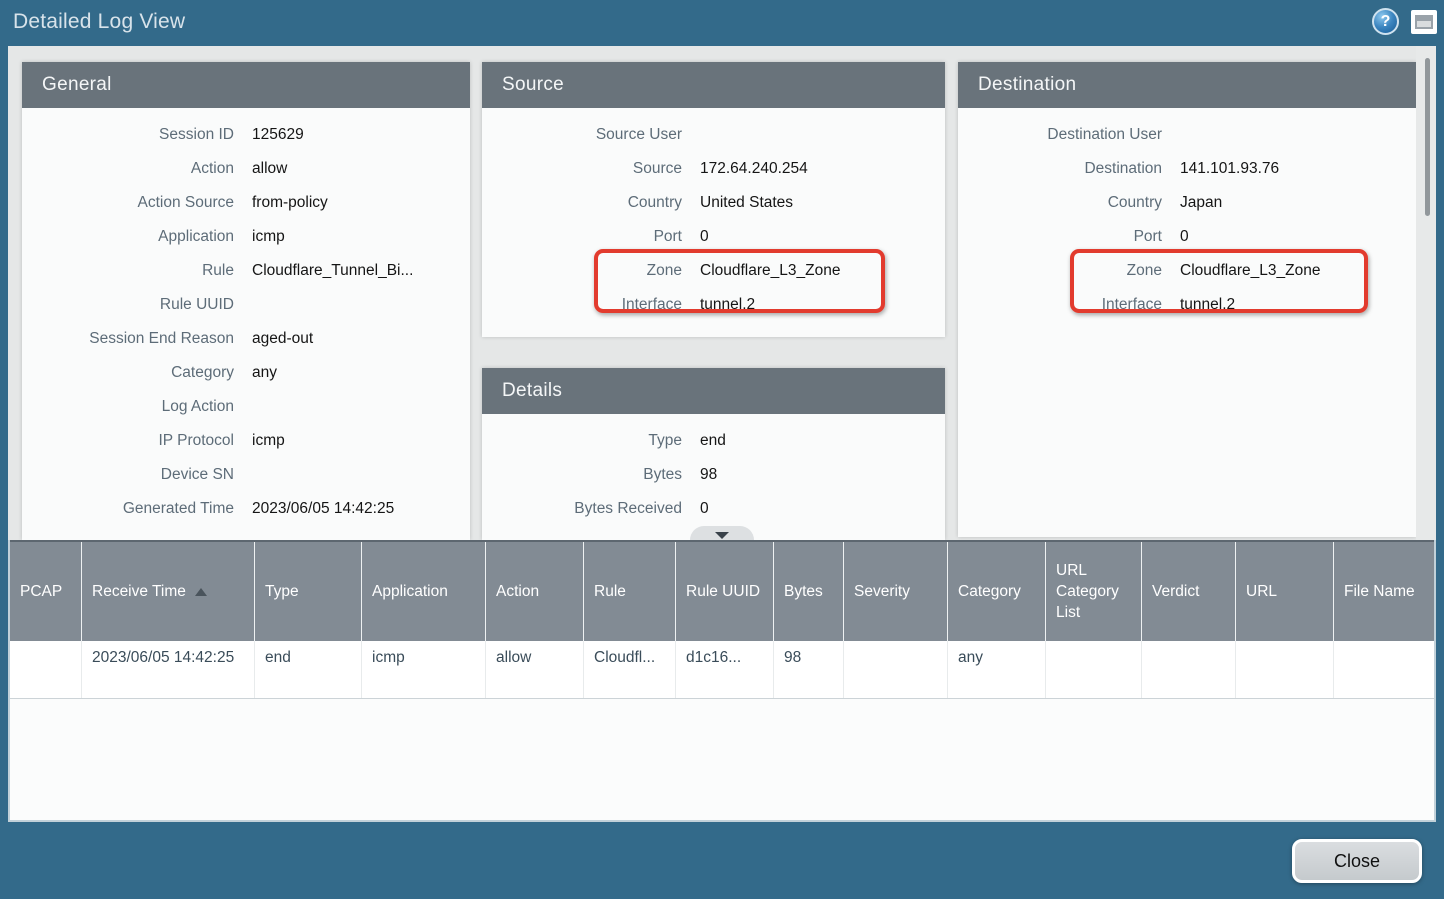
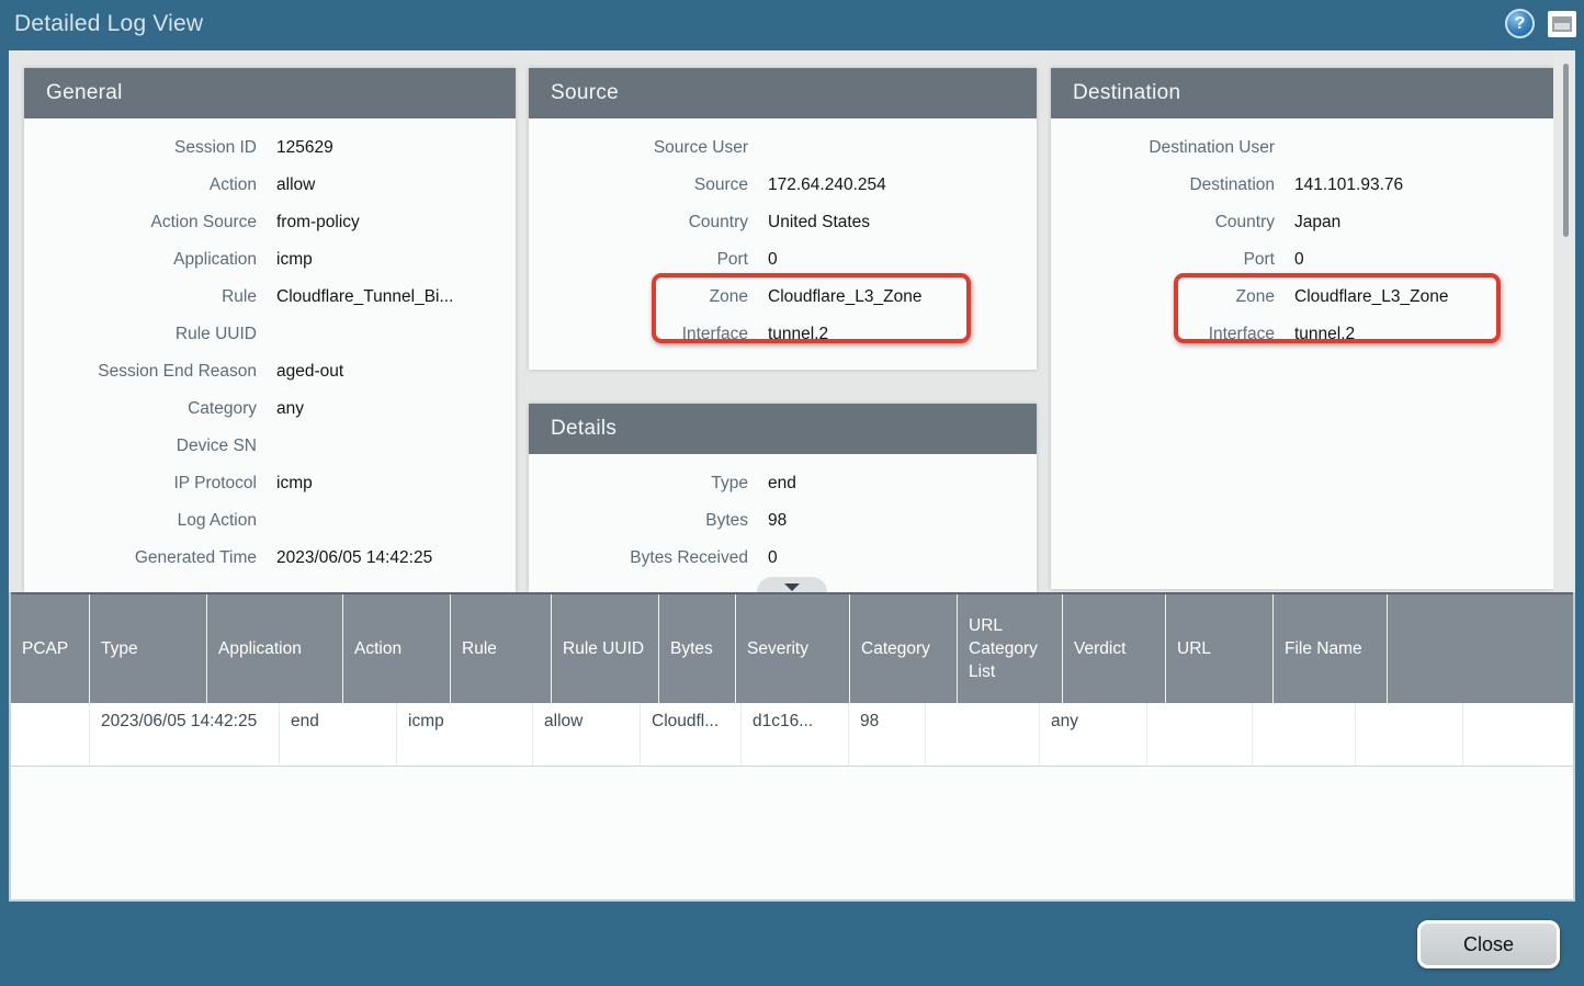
  Detailed Log View
  ?
  General
  Session ID
  125629
  Action
  allow
  Action Source
  from-policy
  Application
  icmp
  Rule
  Cloudflare_Tunnel_Bi...
  Rule UUID
  Session End Reason
  aged-out
  Category
  any
- Log Action
+ Device SN
  IP Protocol
  icmp
- Device SN
+ Log Action
  Generated Time
  2023/06/05 14:42:25
  Source
  Source User
  Source
  172.64.240.254
  Country
  United States
  Port
  0
  Zone
  Cloudflare_L3_Zone
  Interface
  tunnel.2
  Details
  Type
  end
  Bytes
  98
  Bytes Received
  0
  Destination
  Destination User
  Destination
  141.101.93.76
  Country
  Japan
  Port
  0
  Zone
  Cloudflare_L3_Zone
  Interface
  tunnel.2
  PCAP
- Receive Time
  Type
  Application
  Action
  Rule
  Rule UUID
  Bytes
  Severity
  Category
  URL Category List
  Verdict
  URL
  File Name
  2023/06/05 14:42:25
  end
  icmp
  allow
  Cloudfl...
  d1c16...
  98
  any
  Close
